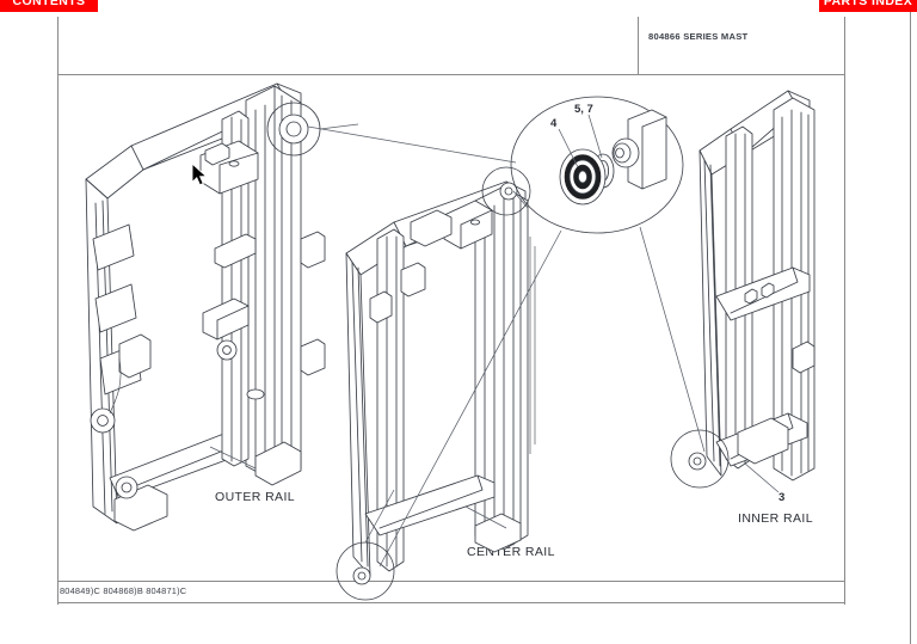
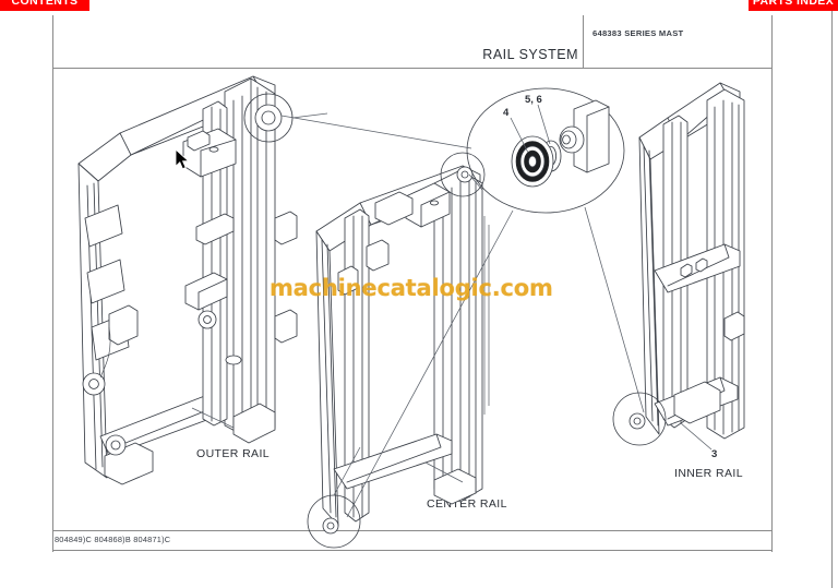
  CONTENTS
  PARTS INDEX
+ RAIL SYSTEM
- 804866 SERIES MAST
+ 648383 SERIES MAST
  804849)C 804868)B 804871)C
  OUTER RAIL
  CENTER RAIL
  3
  INNER RAIL
  4
- 5, 7
+ 5, 6
+ machinecatalogic.com
